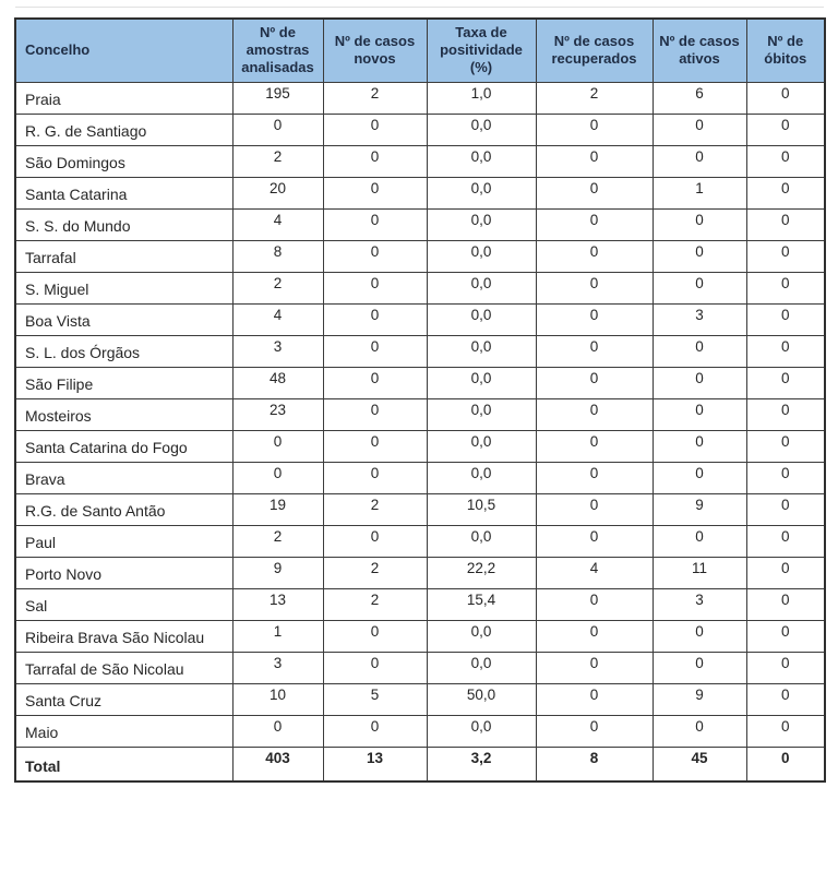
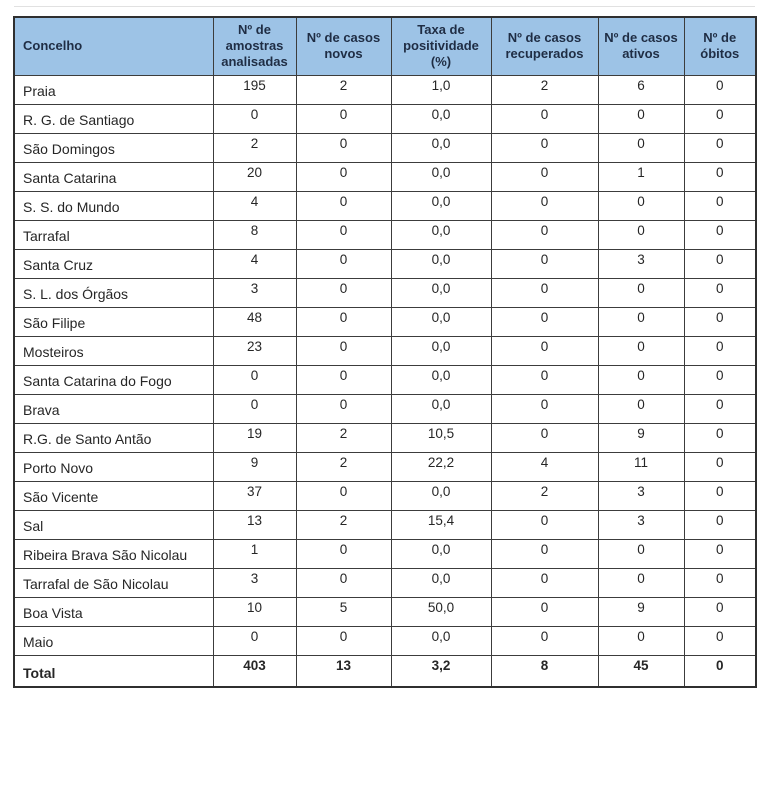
  Concelho	Nº de amostras analisadas	Nº de casos novos	Taxa de positividade (%)	Nº de casos recuperados	Nº de casos ativos	Nº de óbitos
  Praia	195	2	1,0	2	6	0
  R. G. de Santiago	0	0	0,0	0	0	0
  São Domingos	2	0	0,0	0	0	0
  Santa Catarina	20	0	0,0	0	1	0
  S. S. do Mundo	4	0	0,0	0	0	0
  Tarrafal	8	0	0,0	0	0	0
- S. Miguel	2	0	0,0	0	0	0
- Boa Vista	4	0	0,0	0	3	0
+ Santa Cruz	4	0	0,0	0	3	0
  S. L. dos Órgãos	3	0	0,0	0	0	0
  São Filipe	48	0	0,0	0	0	0
  Mosteiros	23	0	0,0	0	0	0
  Santa Catarina do Fogo	0	0	0,0	0	0	0
  Brava	0	0	0,0	0	0	0
  R.G. de Santo Antão	19	2	10,5	0	9	0
- Paul	2	0	0,0	0	0	0
  Porto Novo	9	2	22,2	4	11	0
+ São Vicente	37	0	0,0	2	3	0
  Sal	13	2	15,4	0	3	0
  Ribeira Brava São Nicolau	1	0	0,0	0	0	0
  Tarrafal de São Nicolau	3	0	0,0	0	0	0
- Santa Cruz	10	5	50,0	0	9	0
+ Boa Vista	10	5	50,0	0	9	0
  Maio	0	0	0,0	0	0	0
  Total	403	13	3,2	8	45	0
